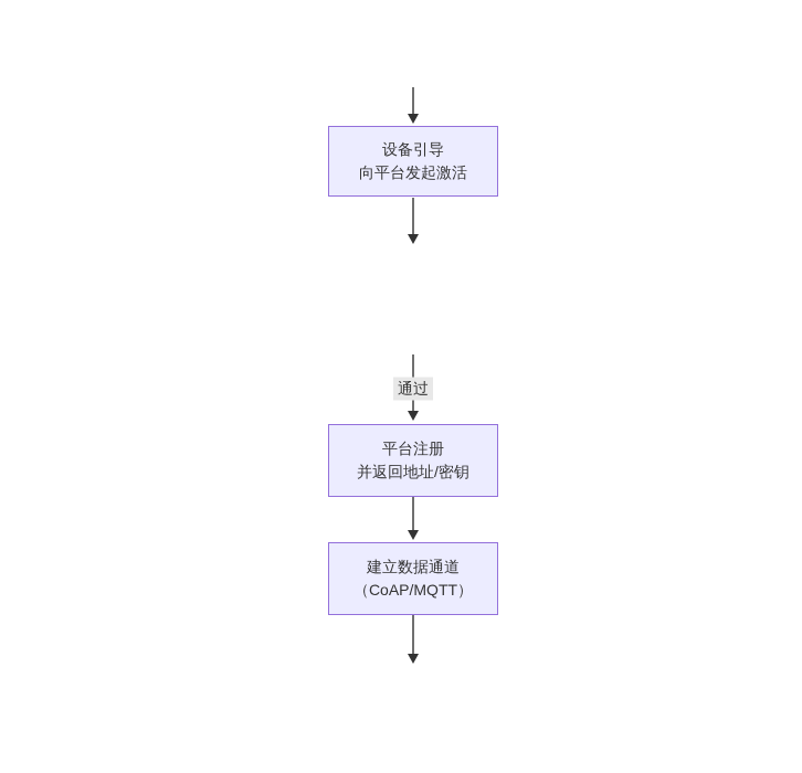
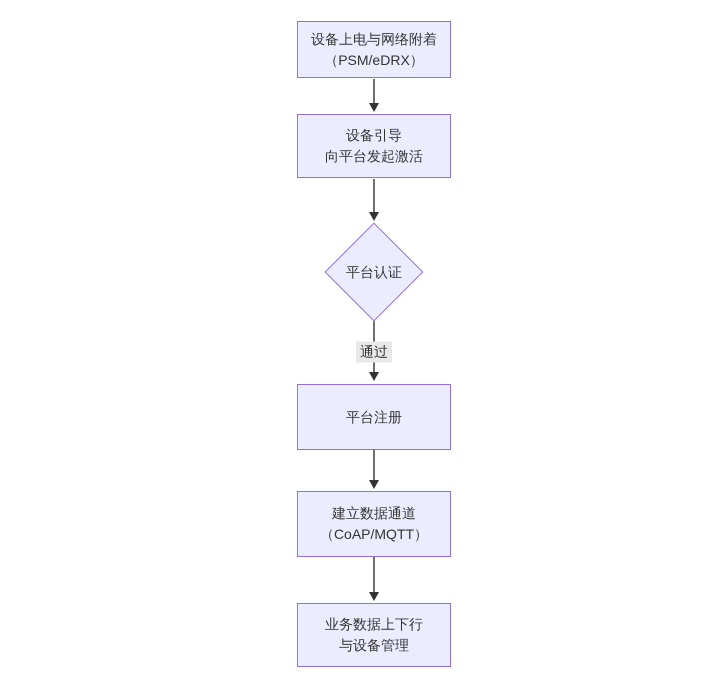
+ 设备上电与网络附着
+ （PSM/eDRX）
  设备引导
  向平台发起激活
+ 平台认证
  通过
  平台注册
- 并返回地址/密钥
  建立数据通道
  （CoAP/MQTT）
+ 业务数据上下行
+ 与设备管理
